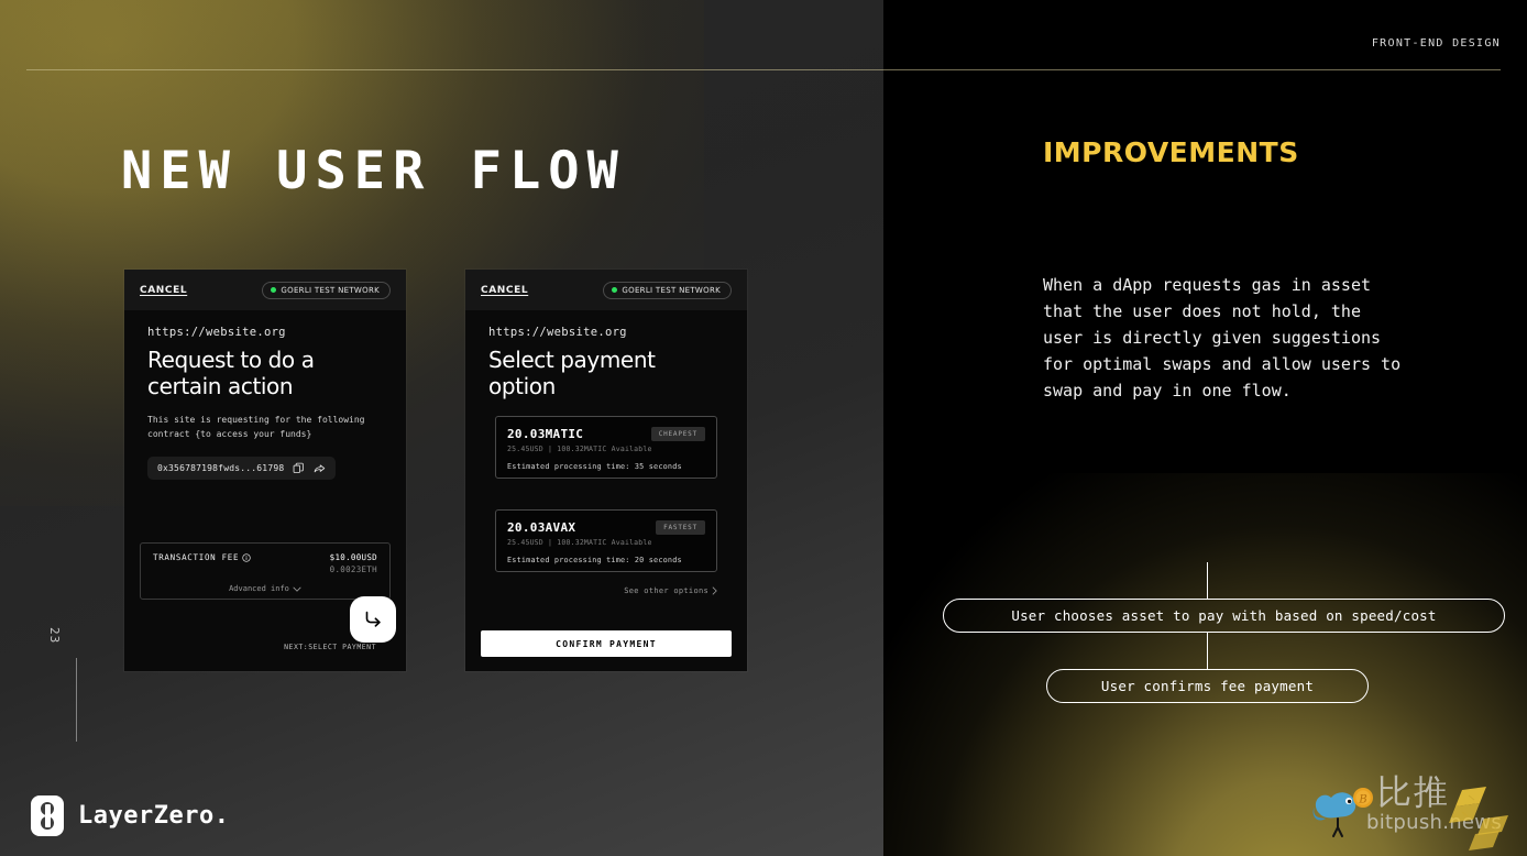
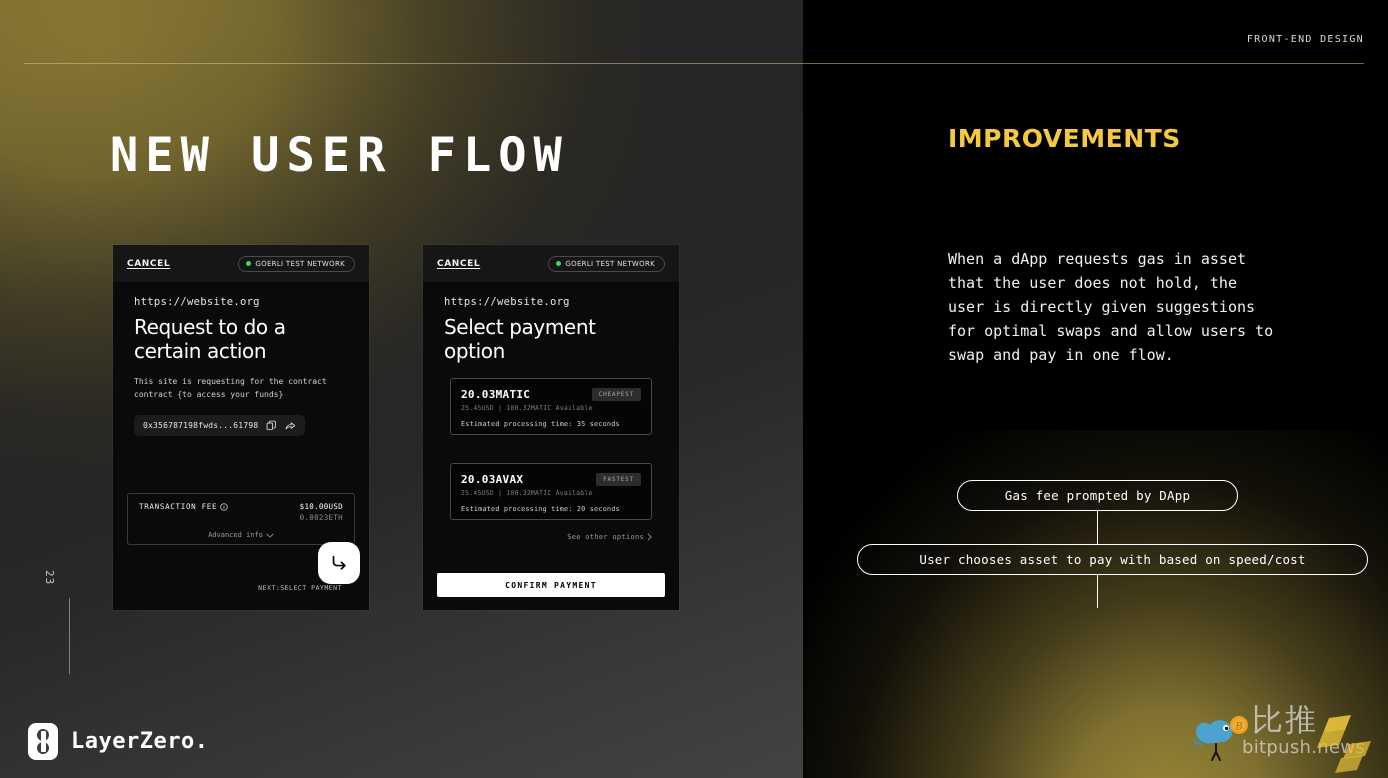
  FRONT-END DESIGN
  NEW USER FLOW
  CANCEL
  GOERLI TEST NETWORK
  https://website.org
  Request to do a certain action
- This site is requesting for the following contract {to access your funds}
+ This site is requesting for the contract contract {to access your funds}
  0x356787198fwds...61798
  TRANSACTION FEE
  $10.00USD
  0.0023ETH
  Advanced info
  NEXT:SELECT PAYMENT
  CANCEL
  GOERLI TEST NETWORK
  https://website.org
  Select payment option
  20.03MATIC
  25.45USD | 100.32MATIC Available
  Estimated processing time: 35 seconds
  20.03AVAX
  25.45USD | 100.32MATIC Available
  Estimated processing time: 20 seconds
  See other options
  CONFIRM PAYMENT
  IMPROVEMENTS
  When a dApp requests gas in asset that the user does not hold, the user is directly given suggestions for optimal swaps and allow users to swap and pay in one flow.
+ Gas fee prompted by DApp
  User chooses asset to pay with based on speed/cost
- User confirms fee payment
  LayerZero.
  B
  比推
  bitpush.news
